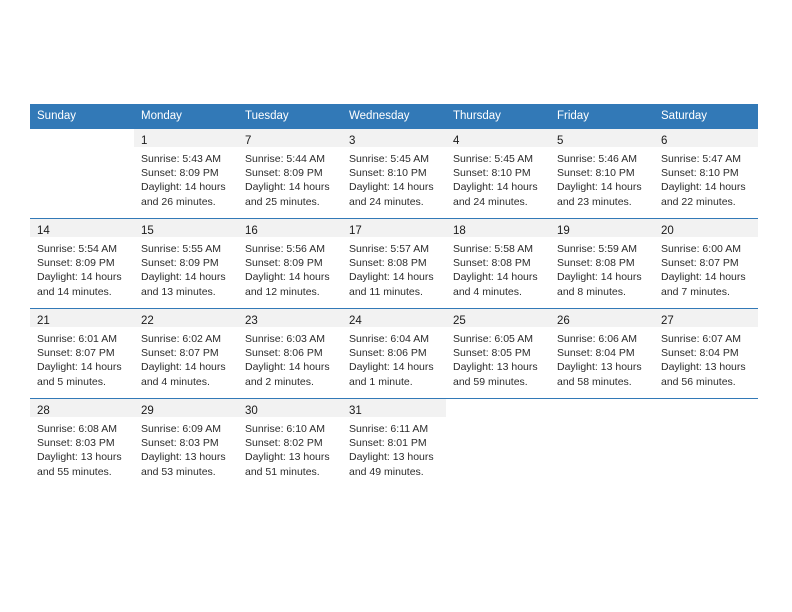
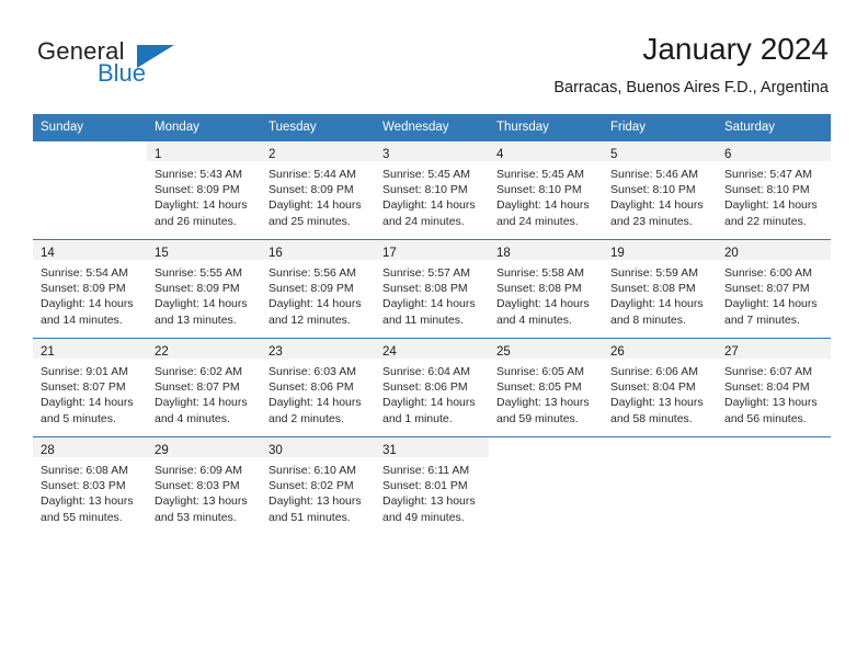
+ General
+ Blue
+ January 2024
+ Barracas, Buenos Aires F.D., Argentina
  Sunday	Monday	Tuesday	Wednesday	Thursday	Friday	Saturday
- 	1Sunrise: 5:43 AMSunset: 8:09 PMDaylight: 14 hoursand 26 minutes.	7Sunrise: 5:44 AMSunset: 8:09 PMDaylight: 14 hoursand 25 minutes.	3Sunrise: 5:45 AMSunset: 8:10 PMDaylight: 14 hoursand 24 minutes.	4Sunrise: 5:45 AMSunset: 8:10 PMDaylight: 14 hoursand 24 minutes.	5Sunrise: 5:46 AMSunset: 8:10 PMDaylight: 14 hoursand 23 minutes.	6Sunrise: 5:47 AMSunset: 8:10 PMDaylight: 14 hoursand 22 minutes.
+ 	1Sunrise: 5:43 AMSunset: 8:09 PMDaylight: 14 hoursand 26 minutes.	2Sunrise: 5:44 AMSunset: 8:09 PMDaylight: 14 hoursand 25 minutes.	3Sunrise: 5:45 AMSunset: 8:10 PMDaylight: 14 hoursand 24 minutes.	4Sunrise: 5:45 AMSunset: 8:10 PMDaylight: 14 hoursand 24 minutes.	5Sunrise: 5:46 AMSunset: 8:10 PMDaylight: 14 hoursand 23 minutes.	6Sunrise: 5:47 AMSunset: 8:10 PMDaylight: 14 hoursand 22 minutes.
  14Sunrise: 5:54 AMSunset: 8:09 PMDaylight: 14 hoursand 14 minutes.	15Sunrise: 5:55 AMSunset: 8:09 PMDaylight: 14 hoursand 13 minutes.	16Sunrise: 5:56 AMSunset: 8:09 PMDaylight: 14 hoursand 12 minutes.	17Sunrise: 5:57 AMSunset: 8:08 PMDaylight: 14 hoursand 11 minutes.	18Sunrise: 5:58 AMSunset: 8:08 PMDaylight: 14 hoursand 4 minutes.	19Sunrise: 5:59 AMSunset: 8:08 PMDaylight: 14 hoursand 8 minutes.	20Sunrise: 6:00 AMSunset: 8:07 PMDaylight: 14 hoursand 7 minutes.
- 21Sunrise: 6:01 AMSunset: 8:07 PMDaylight: 14 hoursand 5 minutes.	22Sunrise: 6:02 AMSunset: 8:07 PMDaylight: 14 hoursand 4 minutes.	23Sunrise: 6:03 AMSunset: 8:06 PMDaylight: 14 hoursand 2 minutes.	24Sunrise: 6:04 AMSunset: 8:06 PMDaylight: 14 hoursand 1 minute.	25Sunrise: 6:05 AMSunset: 8:05 PMDaylight: 13 hoursand 59 minutes.	26Sunrise: 6:06 AMSunset: 8:04 PMDaylight: 13 hoursand 58 minutes.	27Sunrise: 6:07 AMSunset: 8:04 PMDaylight: 13 hoursand 56 minutes.
+ 21Sunrise: 9:01 AMSunset: 8:07 PMDaylight: 14 hoursand 5 minutes.	22Sunrise: 6:02 AMSunset: 8:07 PMDaylight: 14 hoursand 4 minutes.	23Sunrise: 6:03 AMSunset: 8:06 PMDaylight: 14 hoursand 2 minutes.	24Sunrise: 6:04 AMSunset: 8:06 PMDaylight: 14 hoursand 1 minute.	25Sunrise: 6:05 AMSunset: 8:05 PMDaylight: 13 hoursand 59 minutes.	26Sunrise: 6:06 AMSunset: 8:04 PMDaylight: 13 hoursand 58 minutes.	27Sunrise: 6:07 AMSunset: 8:04 PMDaylight: 13 hoursand 56 minutes.
  28Sunrise: 6:08 AMSunset: 8:03 PMDaylight: 13 hoursand 55 minutes.	29Sunrise: 6:09 AMSunset: 8:03 PMDaylight: 13 hoursand 53 minutes.	30Sunrise: 6:10 AMSunset: 8:02 PMDaylight: 13 hoursand 51 minutes.	31Sunrise: 6:11 AMSunset: 8:01 PMDaylight: 13 hoursand 49 minutes.
